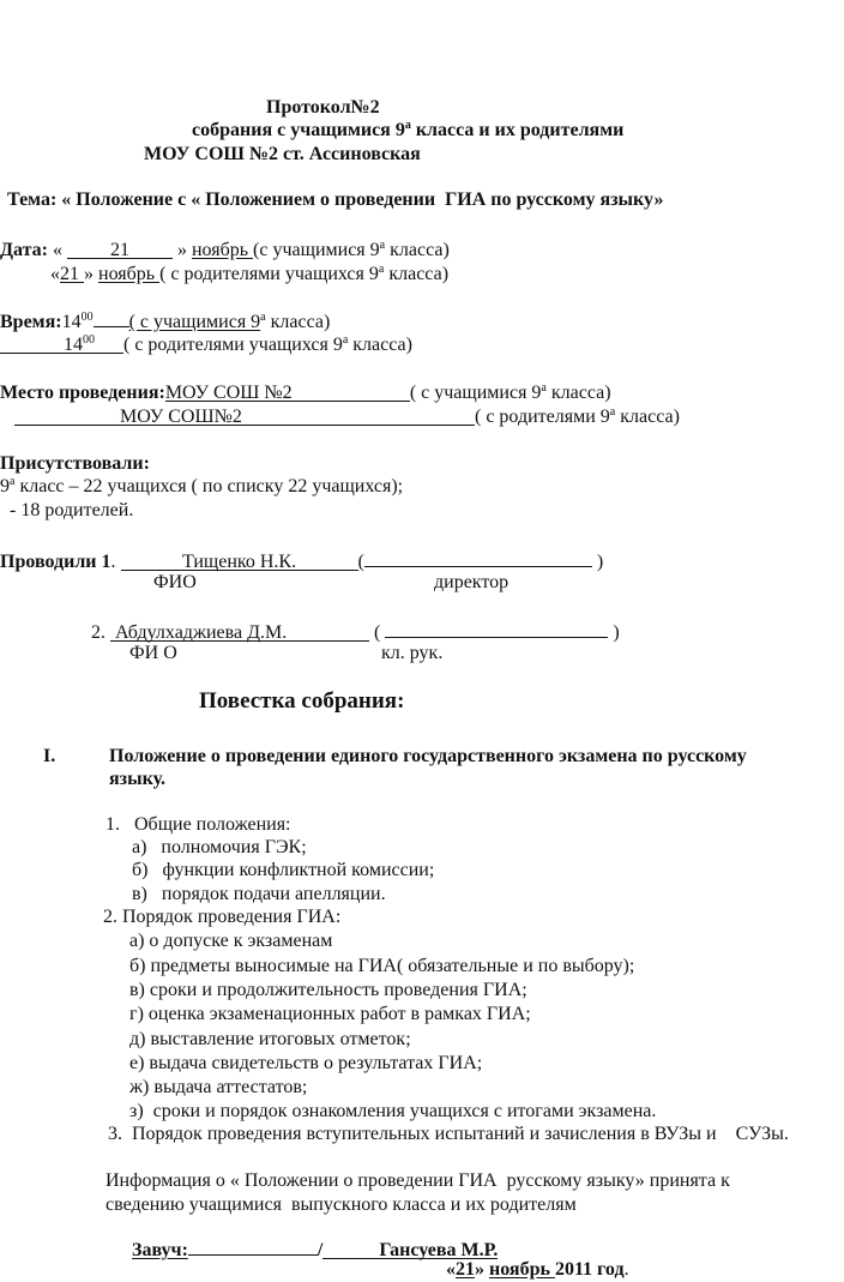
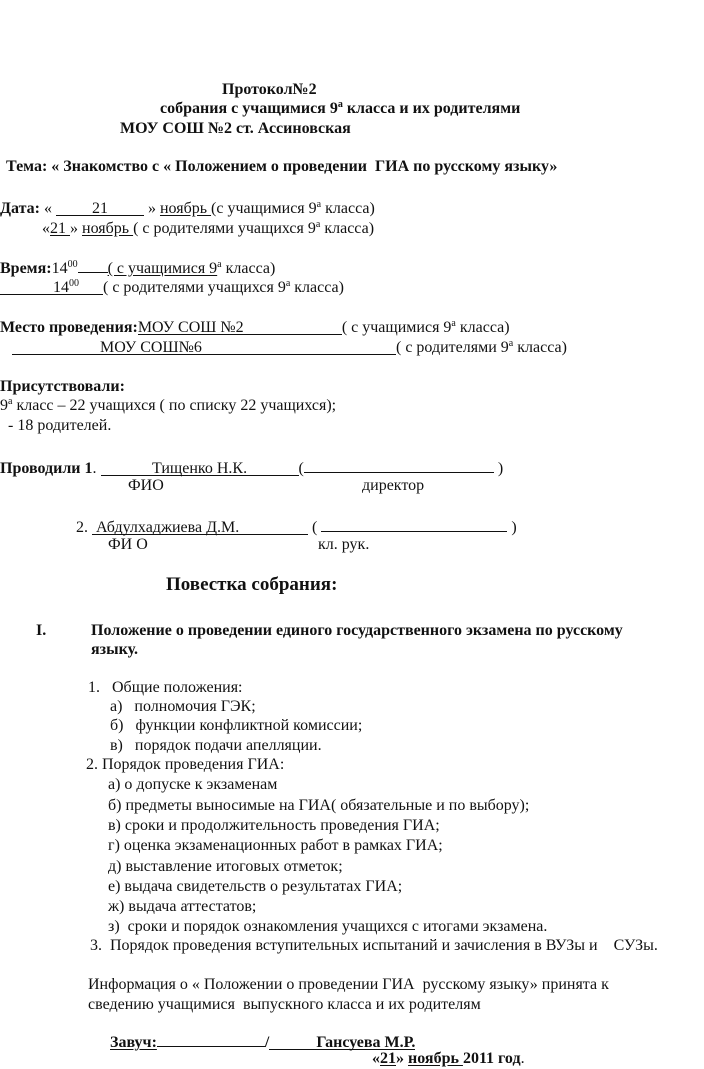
  Протокол№2
  собрания с учащимися 9а класса и их родителями
  МОУ СОШ №2 ст. Ассиновская
- Тема: « Положение с « Положением о проведении ГИА по русскому языку»
+ Тема: « Знакомство с « Положением о проведении ГИА по русскому языку»
  Дата: « 21 » ноябрь (с учащимися 9а класса)
  «21 » ноябрь ( с родителями учащихся 9а класса)
  Время:1400 ( с учащимися 9а класса)
  1400 ( с родителями учащихся 9а класса)
  Место проведения:МОУ СОШ №2 ( с учащимися 9а класса)
- МОУ СОШ№2 ( с родителями 9а класса)
+ МОУ СОШ№6 ( с родителями 9а класса)
  Присутствовали:
  9а класс – 22 учащихся ( по списку 22 учащихся);
  - 18 родителей.
  Проводили 1. Тищенко Н.К. ( )
  ФИО
  директор
  2. Абдулхаджиева Д.М. ( )
  ФИ О
  кл. рук.
  Повестка собрания:
  I.
  Положение о проведении единого государственного экзамена по русскому
  языку.
  1. Общие положения:
  а) полномочия ГЭК;
  б) функции конфликтной комиссии;
  в) порядок подачи апелляции.
  2. Порядок проведения ГИА:
  а) о допуске к экзаменам
  б) предметы выносимые на ГИА( обязательные и по выбору);
  в) сроки и продолжительность проведения ГИА;
  г) оценка экзаменационных работ в рамках ГИА;
  д) выставление итоговых отметок;
  е) выдача свидетельств о результатах ГИА;
  ж) выдача аттестатов;
  з) сроки и порядок ознакомления учащихся с итогами экзамена.
  3. Порядок проведения вступительных испытаний и зачисления в ВУЗы и СУЗы.
  Информация о « Положении о проведении ГИА русскому языку» принята к
  сведению учащимися выпускного класса и их родителям
  Завуч: / Гансуева М.Р.
  «21» ноябрь 2011 год.
